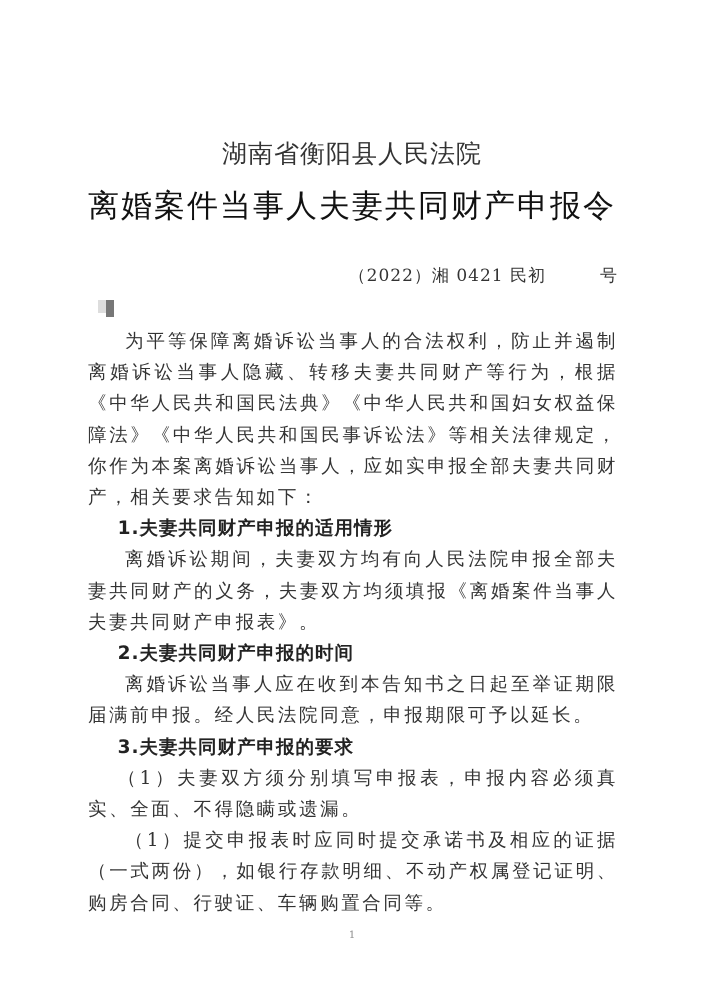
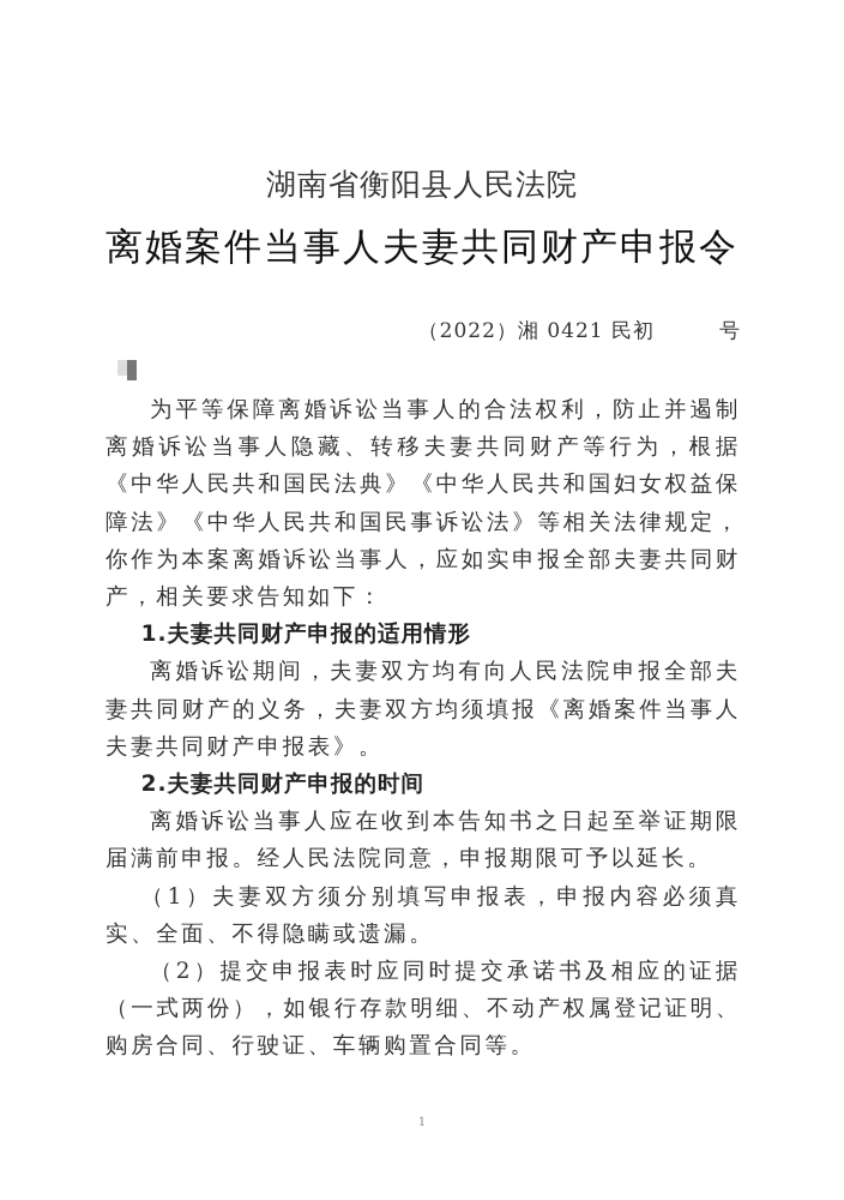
  湖南省衡阳县人民法院
  离婚案件当事人夫妻共同财产申报令
  （2022）湘 0421 民初 号
  为平等保障离婚诉讼当事人的合法权利，防止并遏制离婚诉讼当事人隐藏、转移夫妻共同财产等行为，根据《中华人民共和国民法典》《中华人民共和国妇女权益保障法》《中华人民共和国民事诉讼法》等相关法律规定，你作为本案离婚诉讼当事人，应如实申报全部夫妻共同财产，相关要求告知如下：
  1.夫妻共同财产申报的适用情形
  离婚诉讼期间，夫妻双方均有向人民法院申报全部夫妻共同财产的义务，夫妻双方均须填报《离婚案件当事人夫妻共同财产申报表》。
  2.夫妻共同财产申报的时间
  离婚诉讼当事人应在收到本告知书之日起至举证期限届满前申报。经人民法院同意，申报期限可予以延长。
- 3.夫妻共同财产申报的要求
  （1）夫妻双方须分别填写申报表，申报内容必须真实、全面、不得隐瞒或遗漏。
- （1）提交申报表时应同时提交承诺书及相应的证据（一式两份），如银行存款明细、不动产权属登记证明、购房合同、行驶证、车辆购置合同等。
+ （2）提交申报表时应同时提交承诺书及相应的证据（一式两份），如银行存款明细、不动产权属登记证明、购房合同、行驶证、车辆购置合同等。
  1
